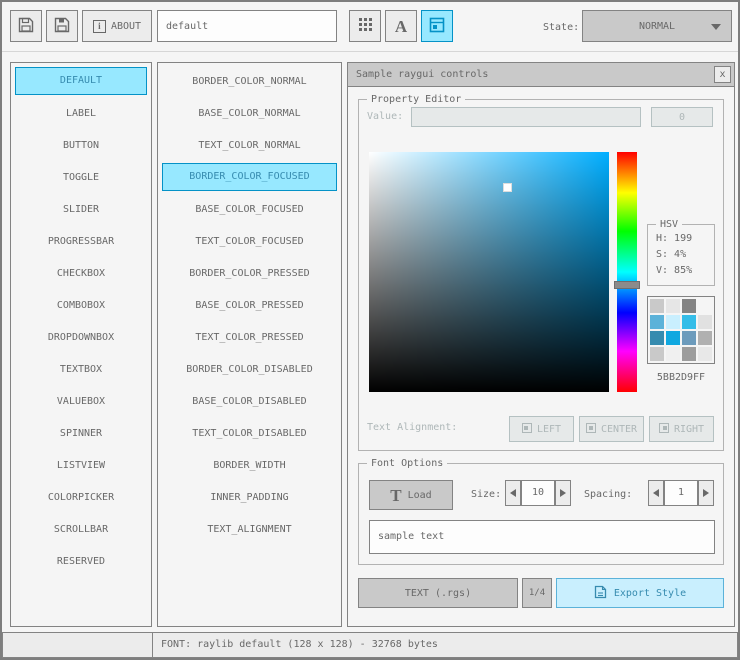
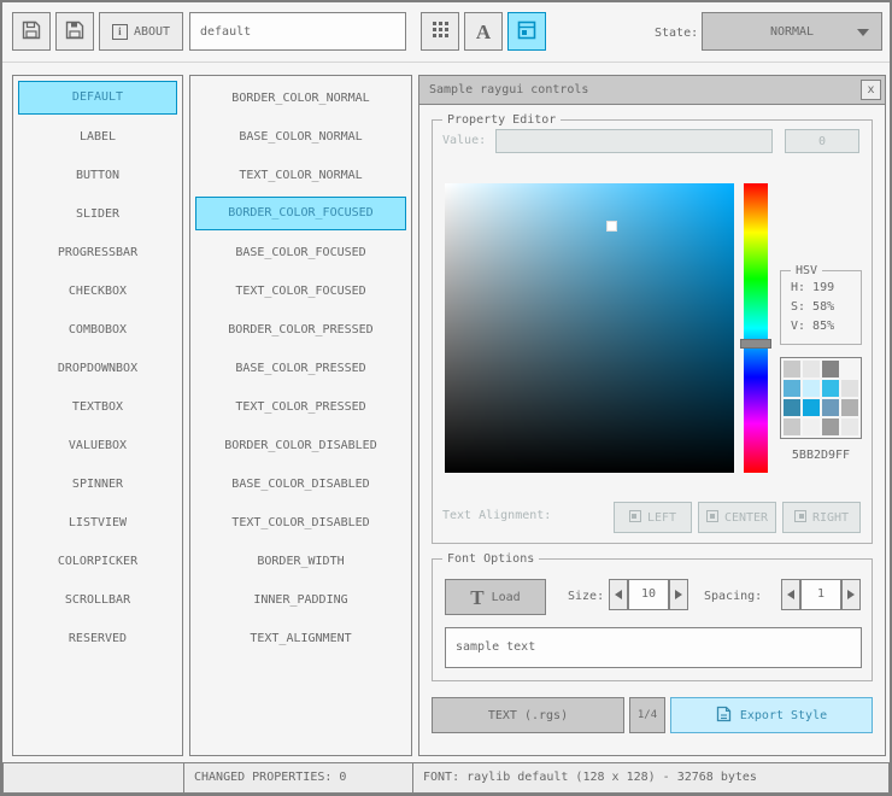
  i
  ABOUT
  default
  A
  State:
  NORMAL
  DEFAULT
  LABEL
  BUTTON
- TOGGLE
  SLIDER
  PROGRESSBAR
  CHECKBOX
  COMBOBOX
  DROPDOWNBOX
  TEXTBOX
  VALUEBOX
  SPINNER
  LISTVIEW
  COLORPICKER
  SCROLLBAR
  RESERVED
  BORDER_COLOR_NORMAL
  BASE_COLOR_NORMAL
  TEXT_COLOR_NORMAL
  BORDER_COLOR_FOCUSED
  BASE_COLOR_FOCUSED
  TEXT_COLOR_FOCUSED
  BORDER_COLOR_PRESSED
  BASE_COLOR_PRESSED
  TEXT_COLOR_PRESSED
  BORDER_COLOR_DISABLED
  BASE_COLOR_DISABLED
  TEXT_COLOR_DISABLED
  BORDER_WIDTH
  INNER_PADDING
  TEXT_ALIGNMENT
  Sample raygui controls
  x
  Property Editor
  Value:
  0
  HSV
  H: 199
- S: 4%
+ S: 58%
  V: 85%
  5BB2D9FF
  Text Alignment:
  LEFT
  CENTER
  RIGHT
  Font Options
  T
  Load
  Size:
  10
  Spacing:
  1
  sample text
  TEXT (.rgs)
  1/4
  Export Style
+ CHANGED PROPERTIES: 0
  FONT: raylib default (128 x 128) - 32768 bytes
